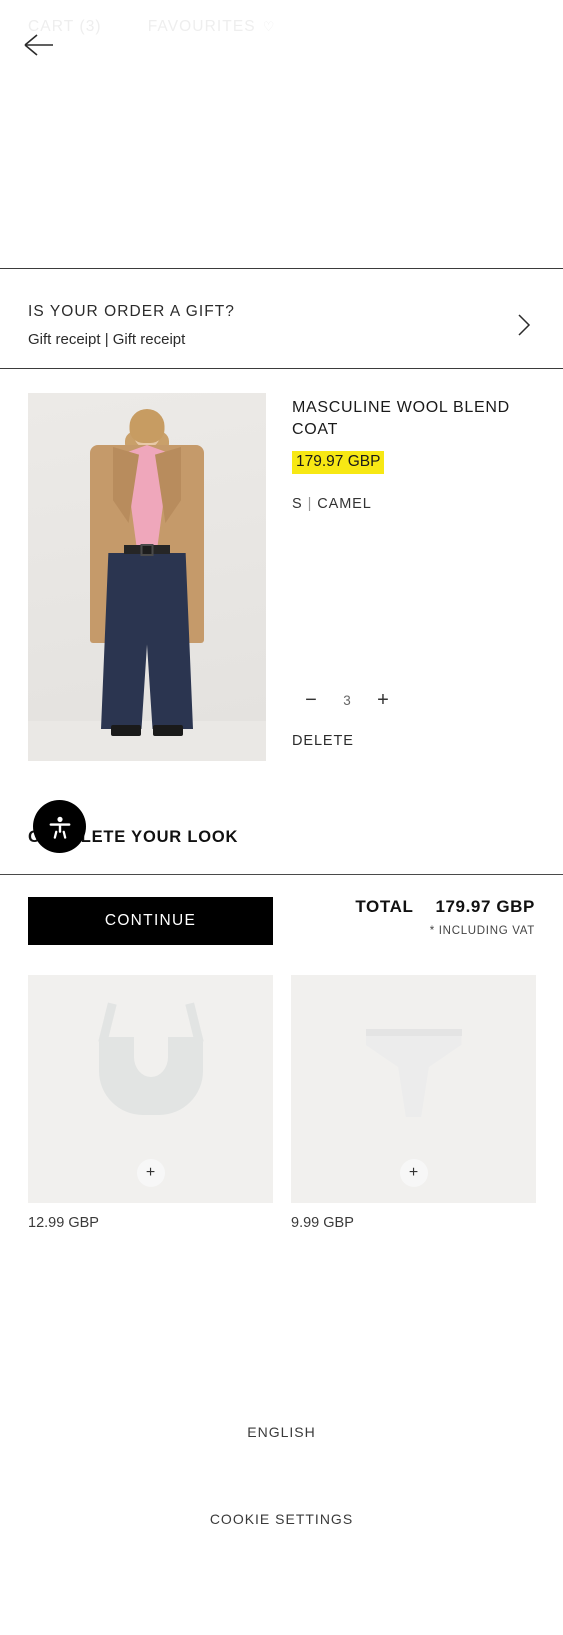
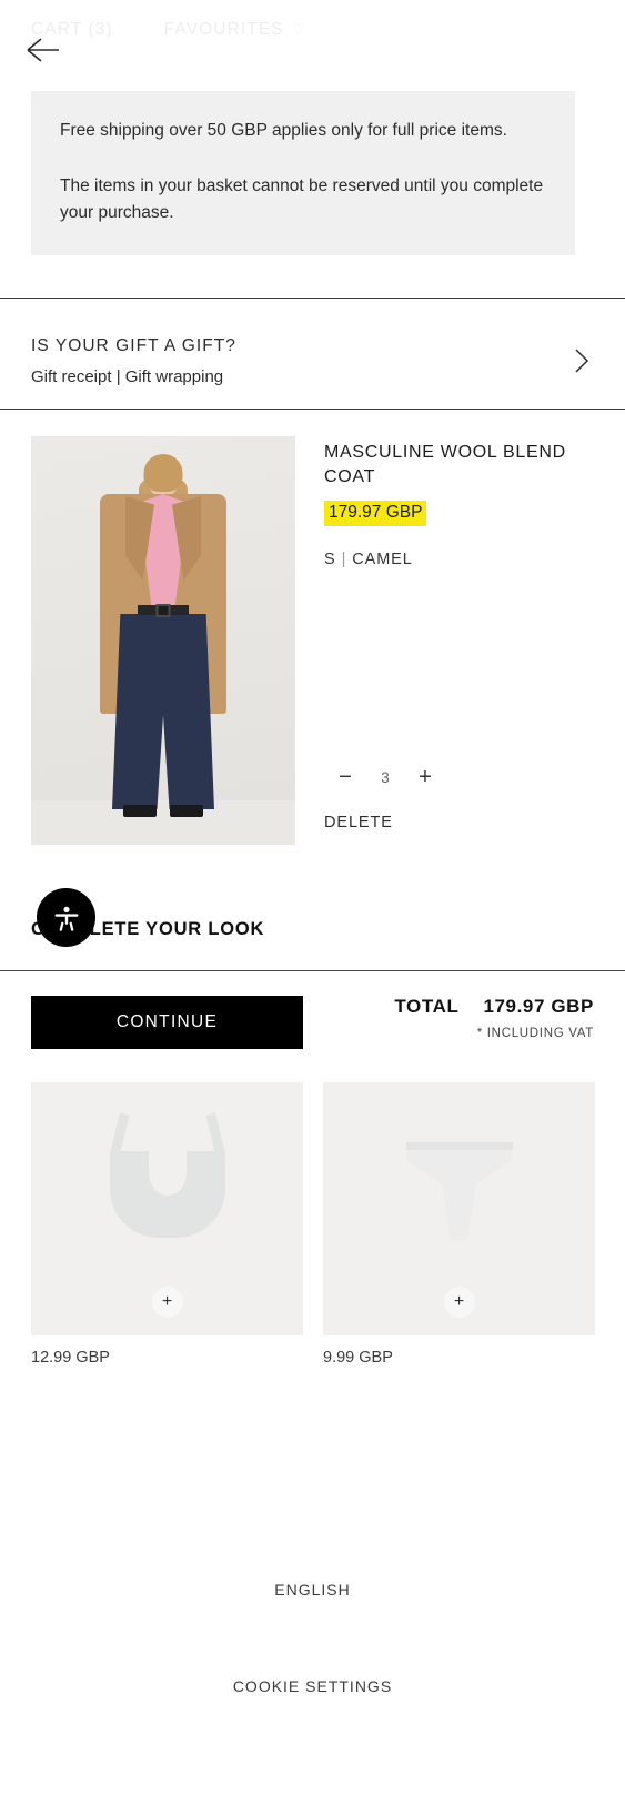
  CART (3)
+ Free shipping over 50 GBP applies only for full price items.
+ The items in your basket cannot be reserved until you complete your purchase.
- IS YOUR ORDER A GIFT?
+ IS YOUR GIFT A GIFT?
- Gift receipt | Gift receipt
+ Gift receipt | Gift wrapping
  MASCULINE WOOL BLEND COAT
  179.97 GBP
  S | CAMEL
  −
  3
  +
  DELETE
  LETE YOUR LOOK
  CONTINUE
  TOTAL
  179.97 GBP
  * INCLUDING VAT
  +
  12.99 GBP
  +
  9.99 GBP
  ENGLISH
  COOKIE SETTINGS
